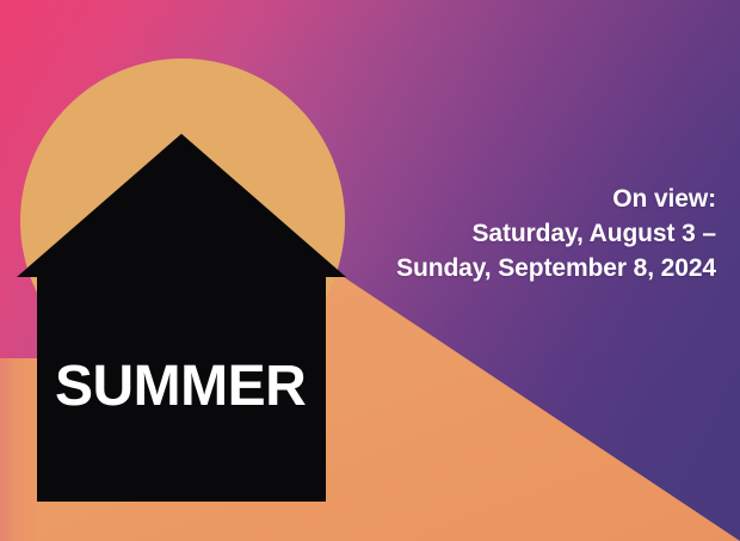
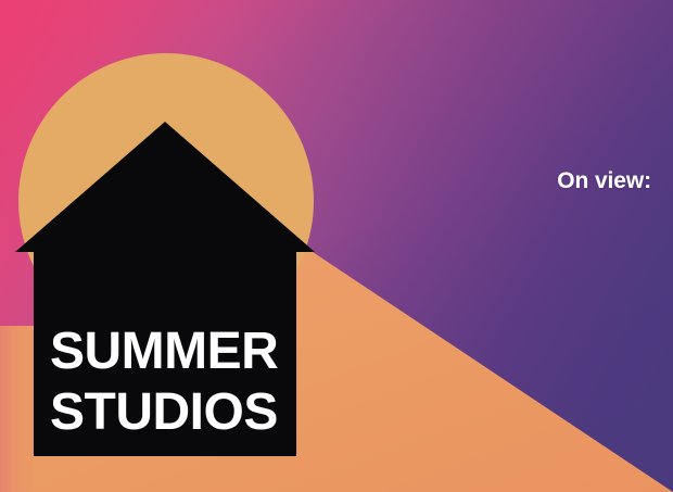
  SUMMER
+ STUDIOS
  On view:
- Saturday, August 3 –
- Sunday, September 8, 2024
